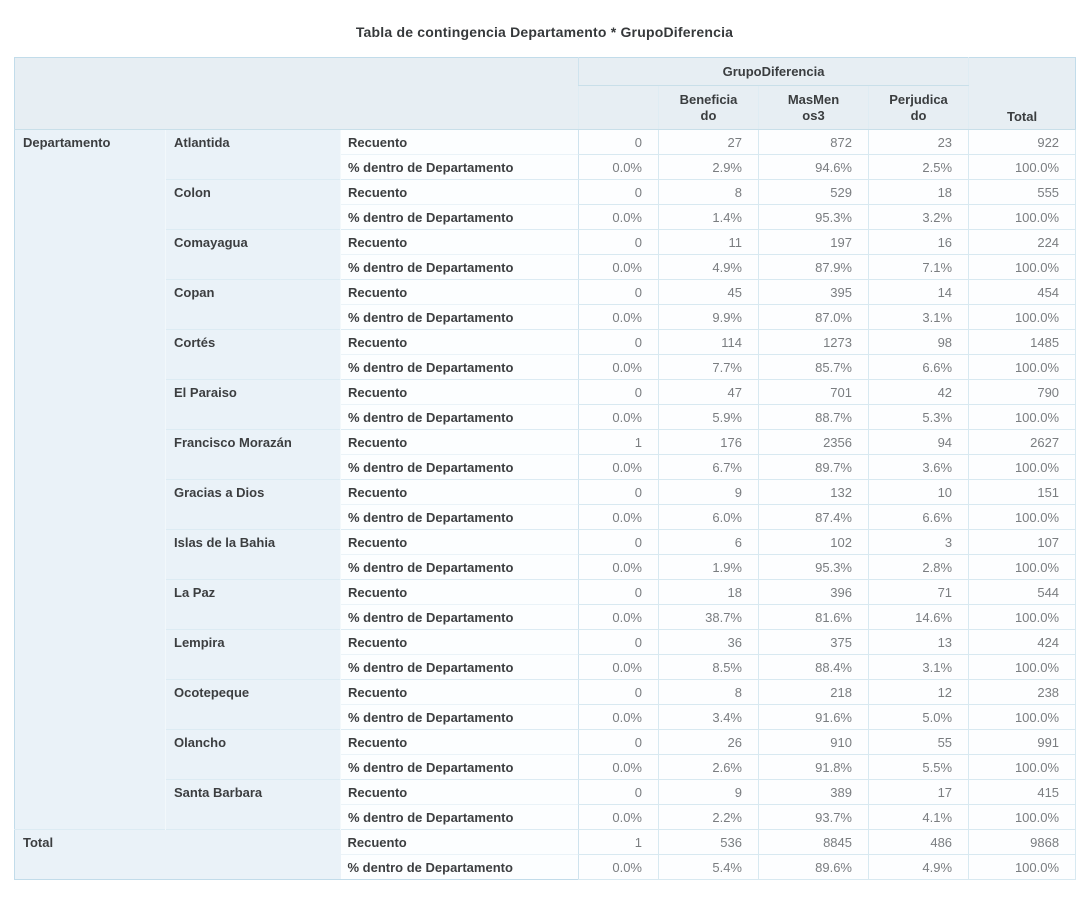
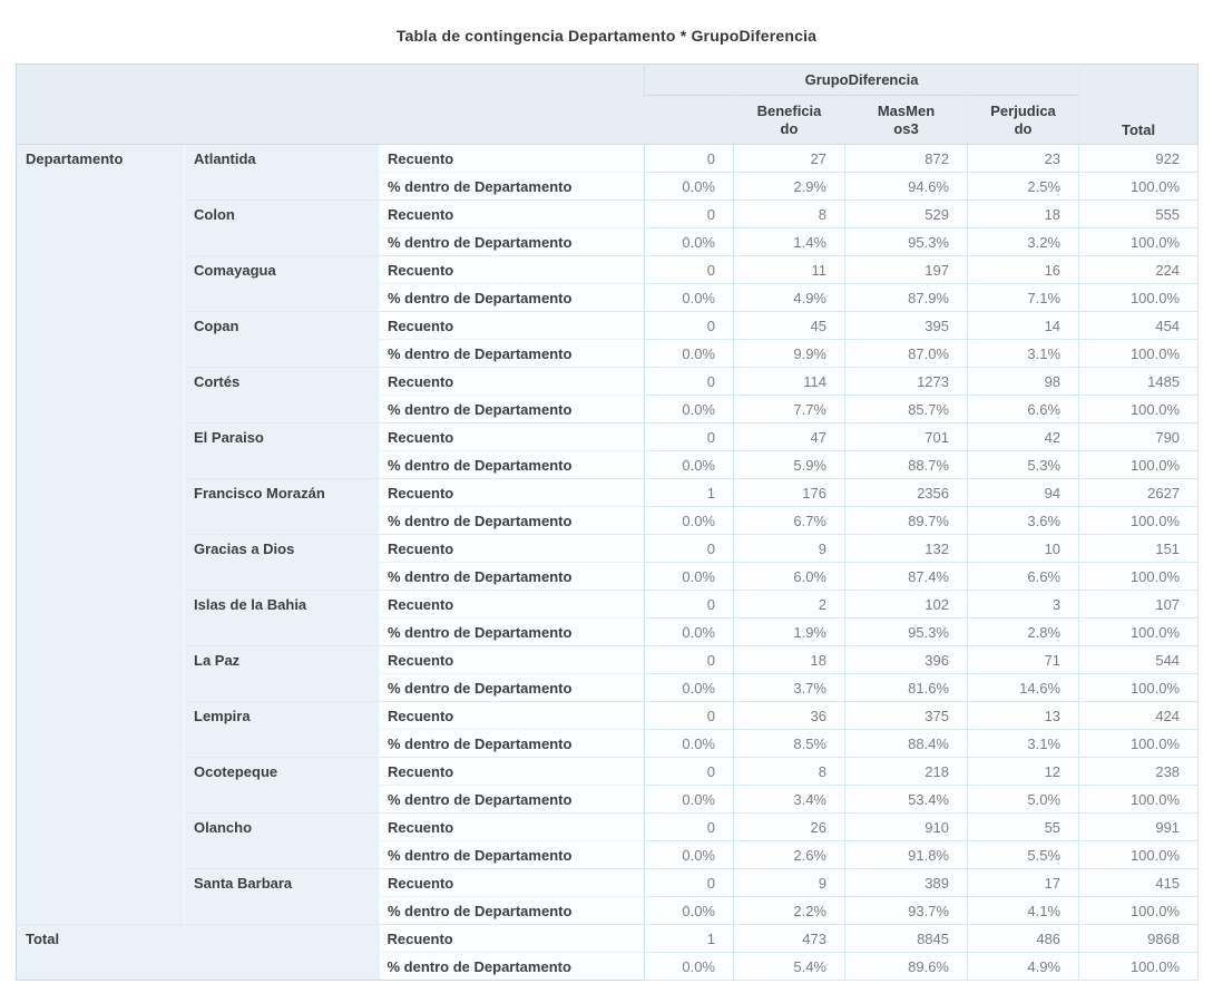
  Tabla de contingencia Departamento * GrupoDiferencia
  	GrupoDiferencia	Total
  	Beneficia do	MasMen os3	Perjudica do
  Departamento	Atlantida	Recuento	0	27	872	23	922
  % dentro de Departamento	0.0%	2.9%	94.6%	2.5%	100.0%
  Colon	Recuento	0	8	529	18	555
  % dentro de Departamento	0.0%	1.4%	95.3%	3.2%	100.0%
  Comayagua	Recuento	0	11	197	16	224
  % dentro de Departamento	0.0%	4.9%	87.9%	7.1%	100.0%
  Copan	Recuento	0	45	395	14	454
  % dentro de Departamento	0.0%	9.9%	87.0%	3.1%	100.0%
  Cortés	Recuento	0	114	1273	98	1485
  % dentro de Departamento	0.0%	7.7%	85.7%	6.6%	100.0%
  El Paraiso	Recuento	0	47	701	42	790
  % dentro de Departamento	0.0%	5.9%	88.7%	5.3%	100.0%
  Francisco Morazán	Recuento	1	176	2356	94	2627
  % dentro de Departamento	0.0%	6.7%	89.7%	3.6%	100.0%
  Gracias a Dios	Recuento	0	9	132	10	151
  % dentro de Departamento	0.0%	6.0%	87.4%	6.6%	100.0%
- Islas de la Bahia	Recuento	0	6	102	3	107
+ Islas de la Bahia	Recuento	0	2	102	3	107
  % dentro de Departamento	0.0%	1.9%	95.3%	2.8%	100.0%
  La Paz	Recuento	0	18	396	71	544
- % dentro de Departamento	0.0%	38.7%	81.6%	14.6%	100.0%
+ % dentro de Departamento	0.0%	3.7%	81.6%	14.6%	100.0%
  Lempira	Recuento	0	36	375	13	424
  % dentro de Departamento	0.0%	8.5%	88.4%	3.1%	100.0%
  Ocotepeque	Recuento	0	8	218	12	238
- % dentro de Departamento	0.0%	3.4%	91.6%	5.0%	100.0%
+ % dentro de Departamento	0.0%	3.4%	53.4%	5.0%	100.0%
  Olancho	Recuento	0	26	910	55	991
  % dentro de Departamento	0.0%	2.6%	91.8%	5.5%	100.0%
  Santa Barbara	Recuento	0	9	389	17	415
  % dentro de Departamento	0.0%	2.2%	93.7%	4.1%	100.0%
- Total	Recuento	1	536	8845	486	9868
+ Total	Recuento	1	473	8845	486	9868
  % dentro de Departamento	0.0%	5.4%	89.6%	4.9%	100.0%
